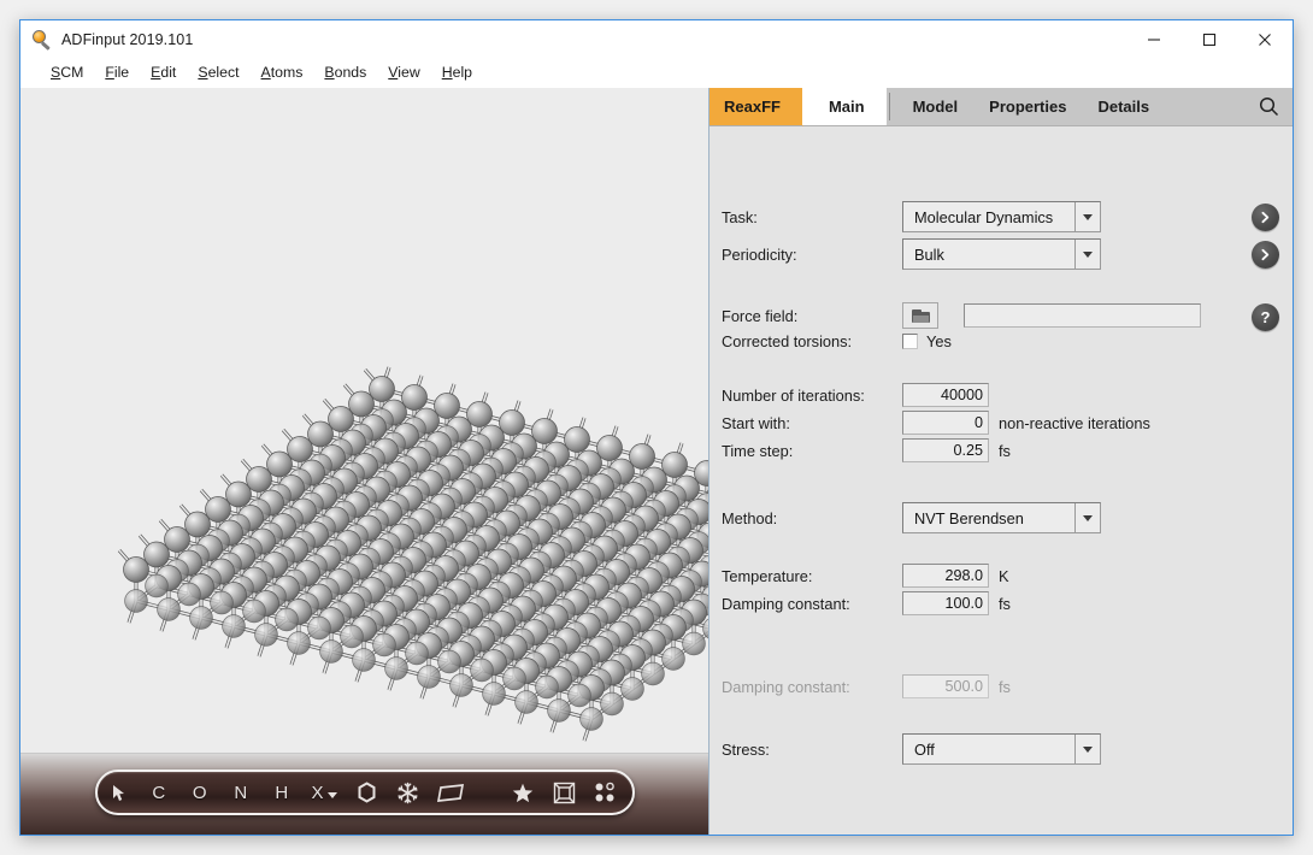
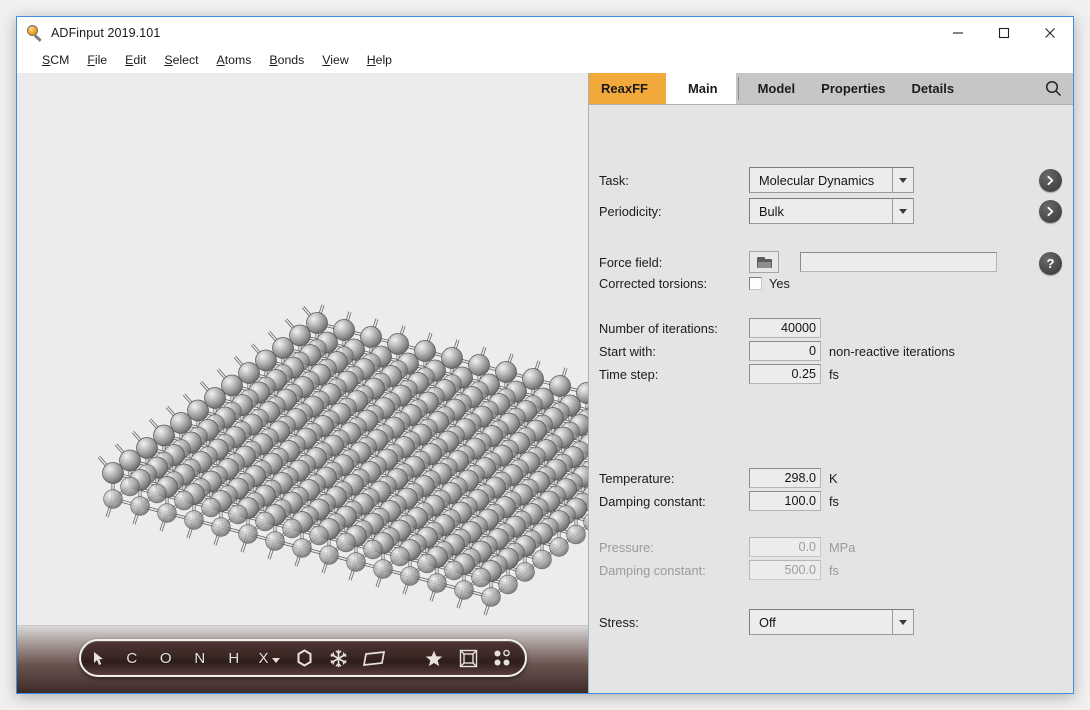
  ADFinput 2019.101
  SCM
  File
  Edit
  Select
  Atoms
  Bonds
  View
  Help
  C
  O
  N
  H
  X
  ReaxFF
  Main
  Model
  Properties
  Details
  Task:
  Molecular Dynamics
  Periodicity:
  Bulk
  Force field:
  ?
  Corrected torsions:
  Yes
  Number of iterations:
  40000
  Start with:
  0
  non-reactive iterations
  Time step:
  0.25
  fs
- Method:
- NVT Berendsen
  Temperature:
  298.0
  K
  Damping constant:
  100.0
  fs
+ Pressure:
+ 0.0
+ MPa
  Damping constant:
  500.0
  fs
  Stress:
  Off
